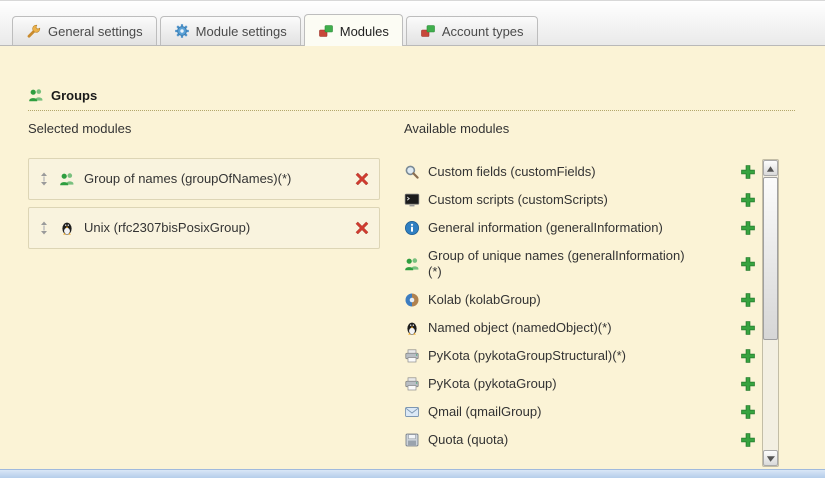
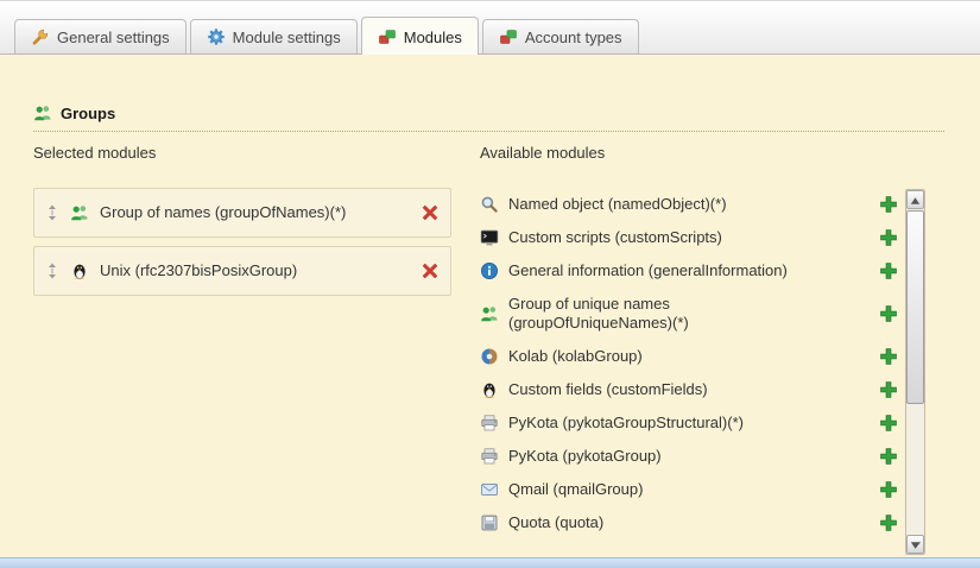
  General settings
  Module settings
  Modules
  Account types
  Groups
  Selected modules
  Group of names (groupOfNames)(*)
  Unix (rfc2307bisPosixGroup)
  Available modules
- Custom fields (customFields)
+ Named object (namedObject)(*)
  Custom scripts (customScripts)
  General information (generalInformation)
- Group of unique names (generalInformation)(*)
+ Group of unique names (groupOfUniqueNames)(*)
  Kolab (kolabGroup)
- Named object (namedObject)(*)
+ Custom fields (customFields)
  PyKota (pykotaGroupStructural)(*)
  PyKota (pykotaGroup)
  Qmail (qmailGroup)
  Quota (quota)
